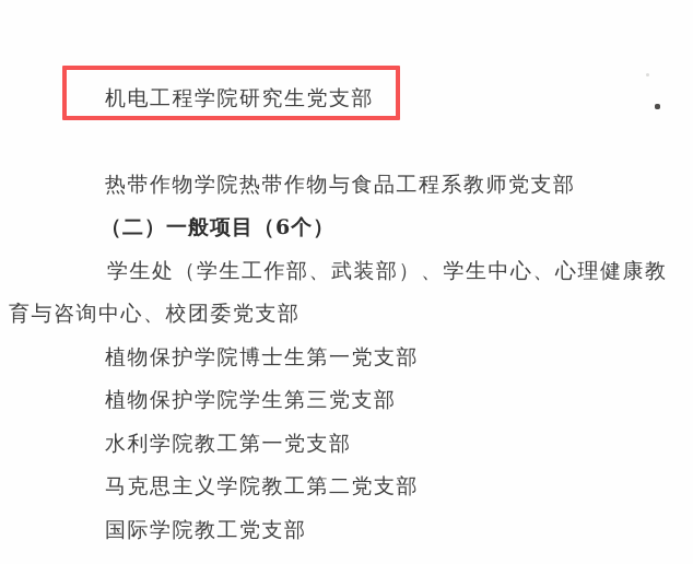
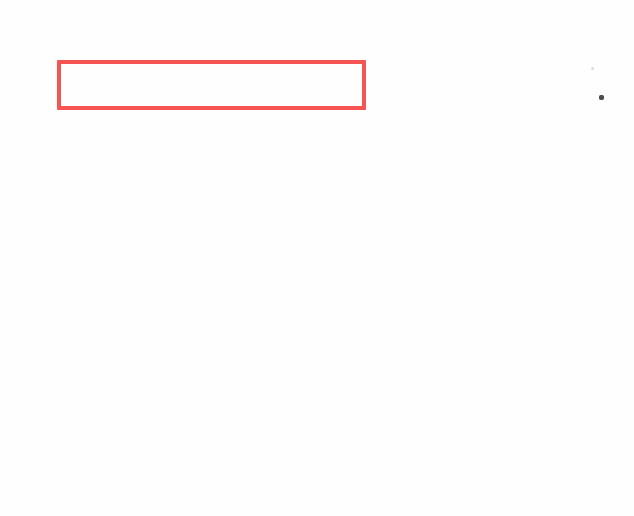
- 机电工程学院研究生党支部
- 热带作物学院热带作物与食品工程系教师党支部
- （二）一般项目（6个）
- 学生处（学生工作部、武装部）、学生中心、心理健康教
- 育与咨询中心、校团委党支部
- 植物保护学院博士生第一党支部
- 植物保护学院学生第三党支部
- 水利学院教工第一党支部
- 马克思主义学院教工第二党支部
- 国际学院教工党支部
